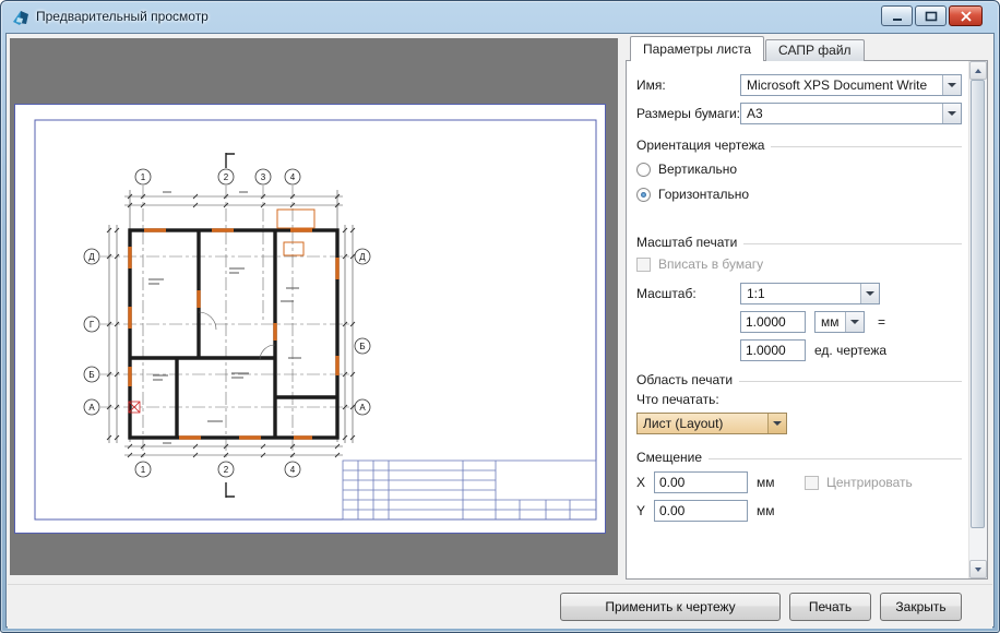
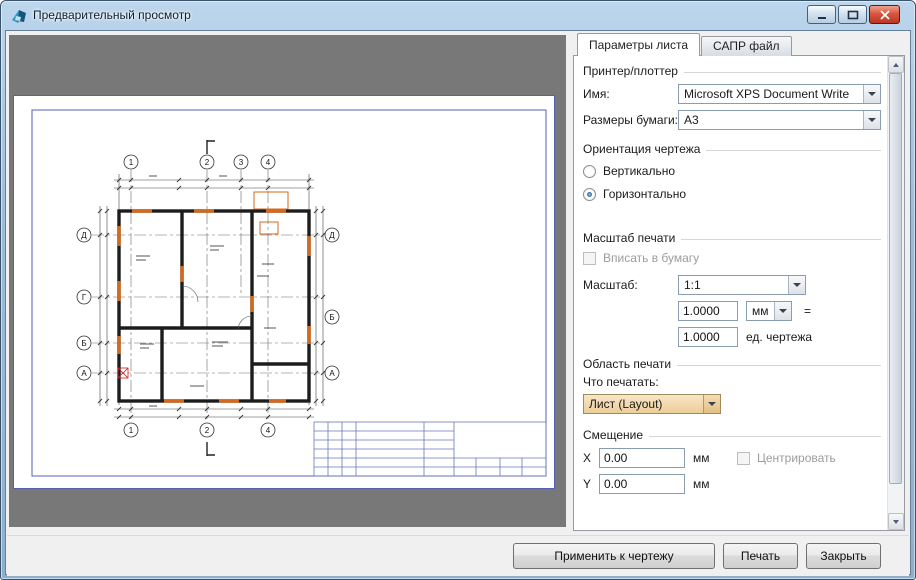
  Предварительный просмотр
  1
  2
  3
  4
  1
  2
  4
  Д
  Г
  Б
  А
  Д
  Б
  А
  Параметры листа
  САПР файл
+ Принтер/плоттер
  Имя:
  Microsoft XPS Document Write
  Размеры бумаги:
  A3
  Ориентация чертежа
  Вертикально
  Горизонтально
  Масштаб печати
  Вписать в бумагу
  Масштаб:
  1:1
  1.0000
  мм
  =
  1.0000
  ед. чертежа
  Область печати
  Что печатать:
  Лист (Layout)
  Смещение
  X
  0.00
  мм
  Центрировать
  Y
  0.00
  мм
  Применить к чертежу
  Печать
  Закрыть
